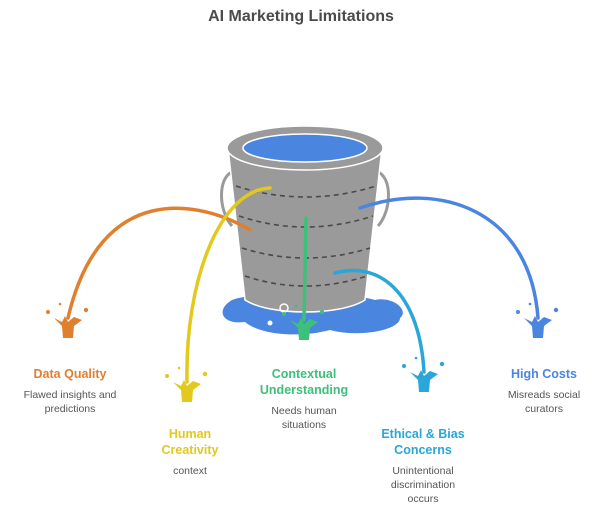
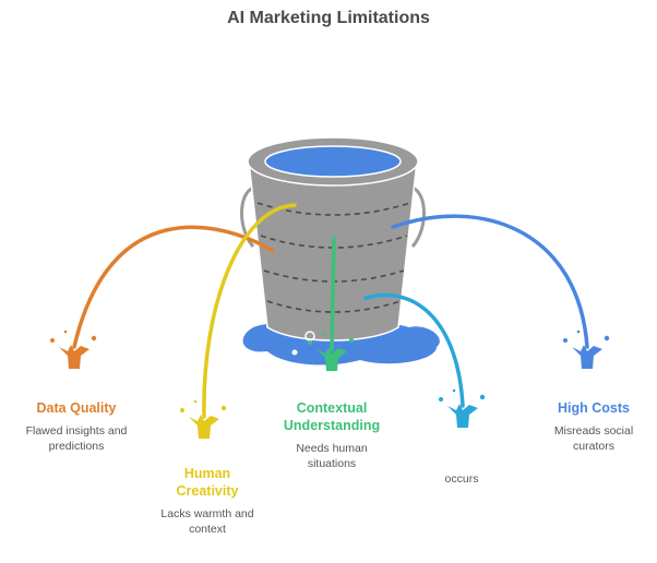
  AI Marketing Limitations
  Data Quality
  Flawed insights and
  predictions
  Human
  Creativity
+ Lacks warmth and
  context
  Contextual
  Understanding
  Needs human
  situations
- Ethical & Bias
- Concerns
- Unintentional
- discrimination
  occurs
  High Costs
  Misreads social
  curators
